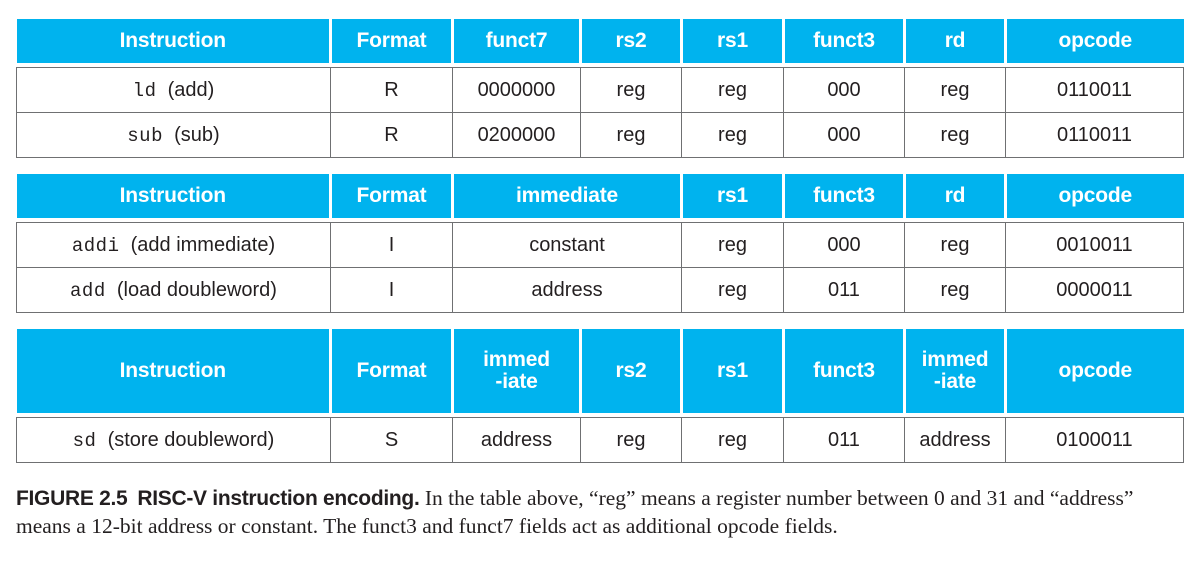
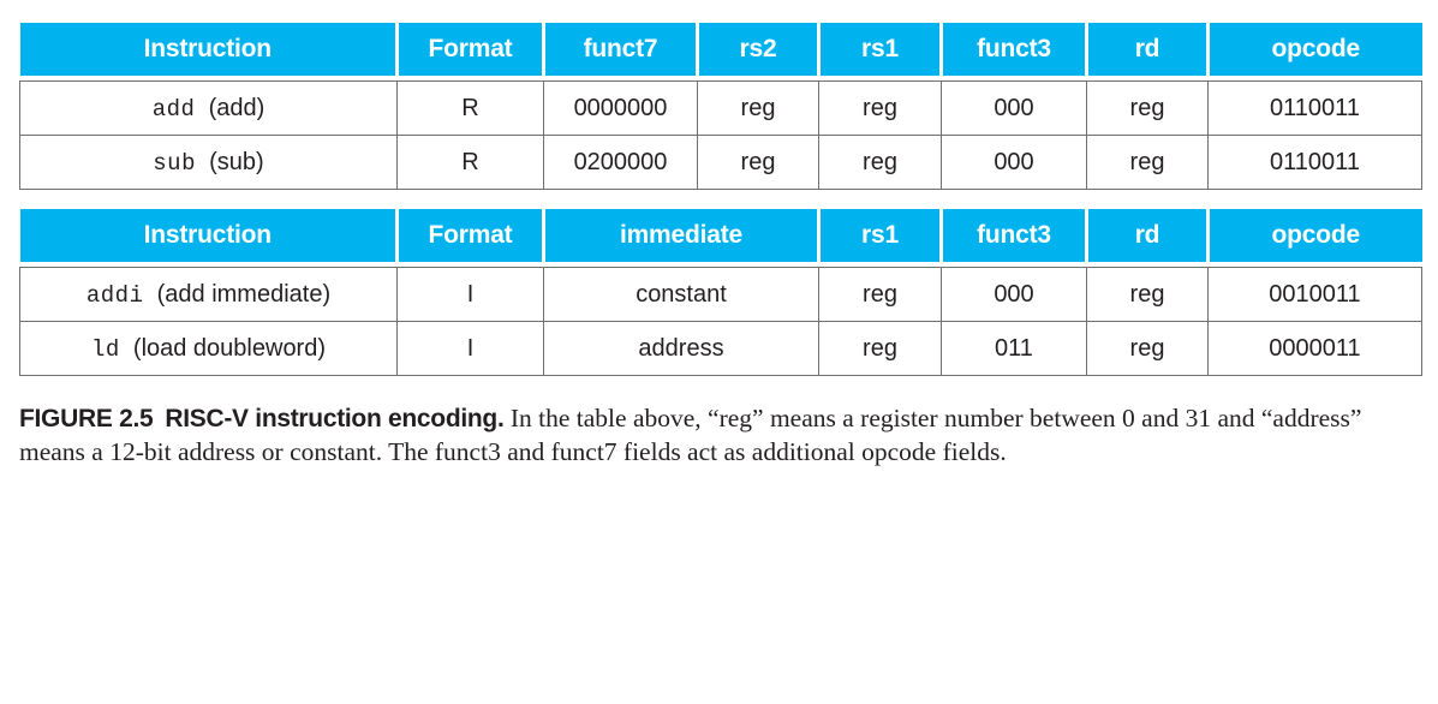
  Instruction	Format	funct7	rs2	rs1	funct3	rd	opcode
- ld (add)	R	0000000	reg	reg	000	reg	0110011
+ add (add)	R	0000000	reg	reg	000	reg	0110011
  sub (sub)	R	0200000	reg	reg	000	reg	0110011
  Instruction	Format	immediate	rs1	funct3	rd	opcode
  addi (add immediate)	I	constant	reg	000	reg	0010011
- add (load doubleword)	I	address	reg	011	reg	0000011
+ ld (load doubleword)	I	address	reg	011	reg	0000011
- Instruction	Format	immed-iate	rs2	rs1	funct3	immed-iate	opcode
- sd (store doubleword)	S	address	reg	reg	011	address	0100011
  FIGURE 2.5 RISC-V instruction encoding. In the table above, “reg” means a register number between 0 and 31 and “address” means a 12-bit address or constant. The funct3 and funct7 fields act as additional opcode fields.
